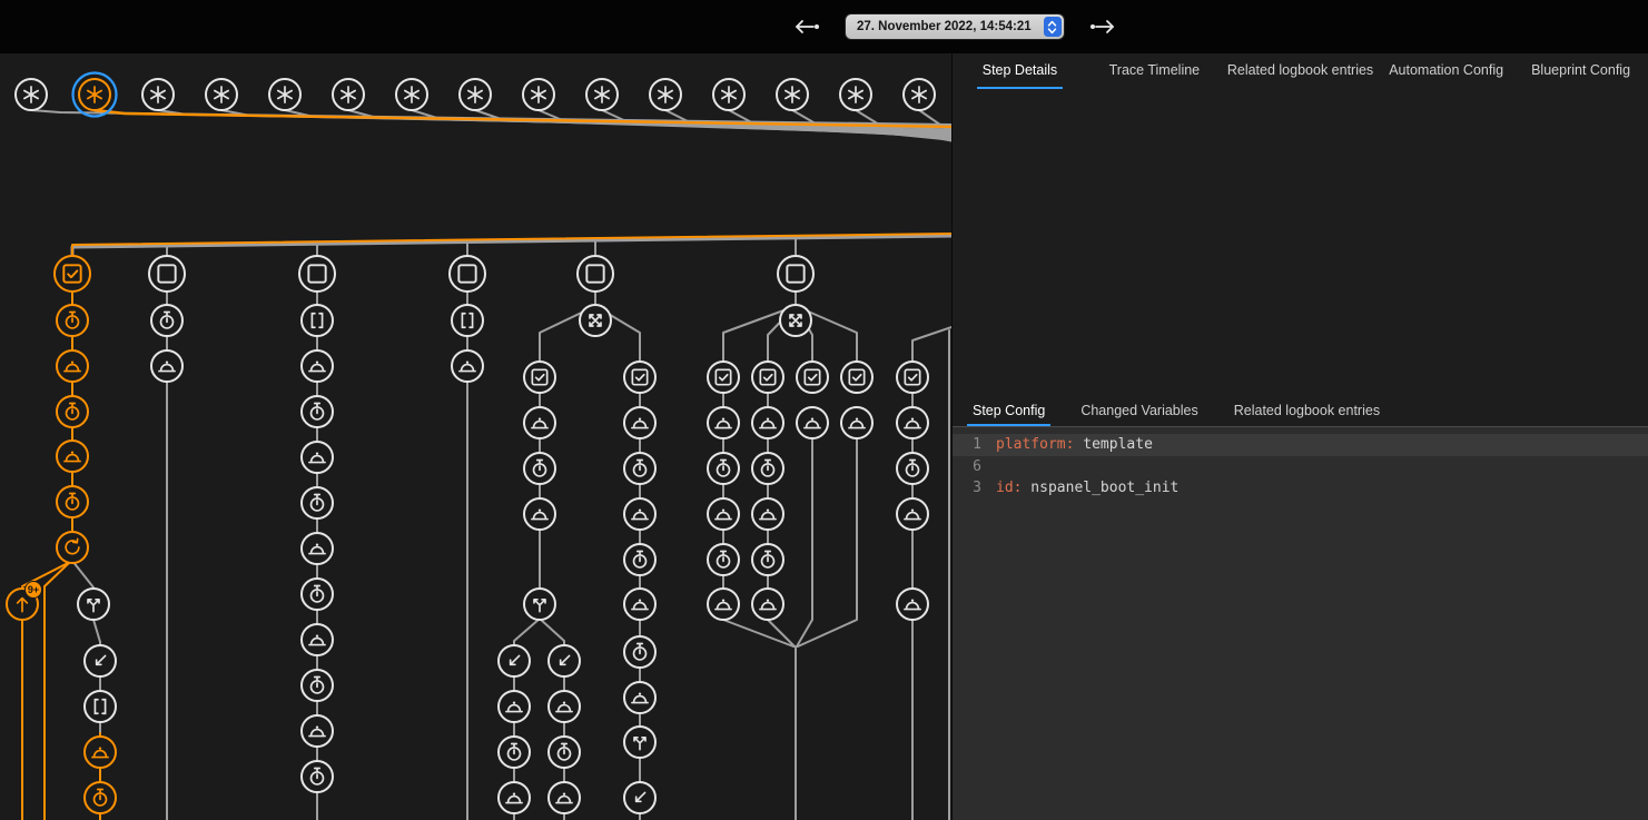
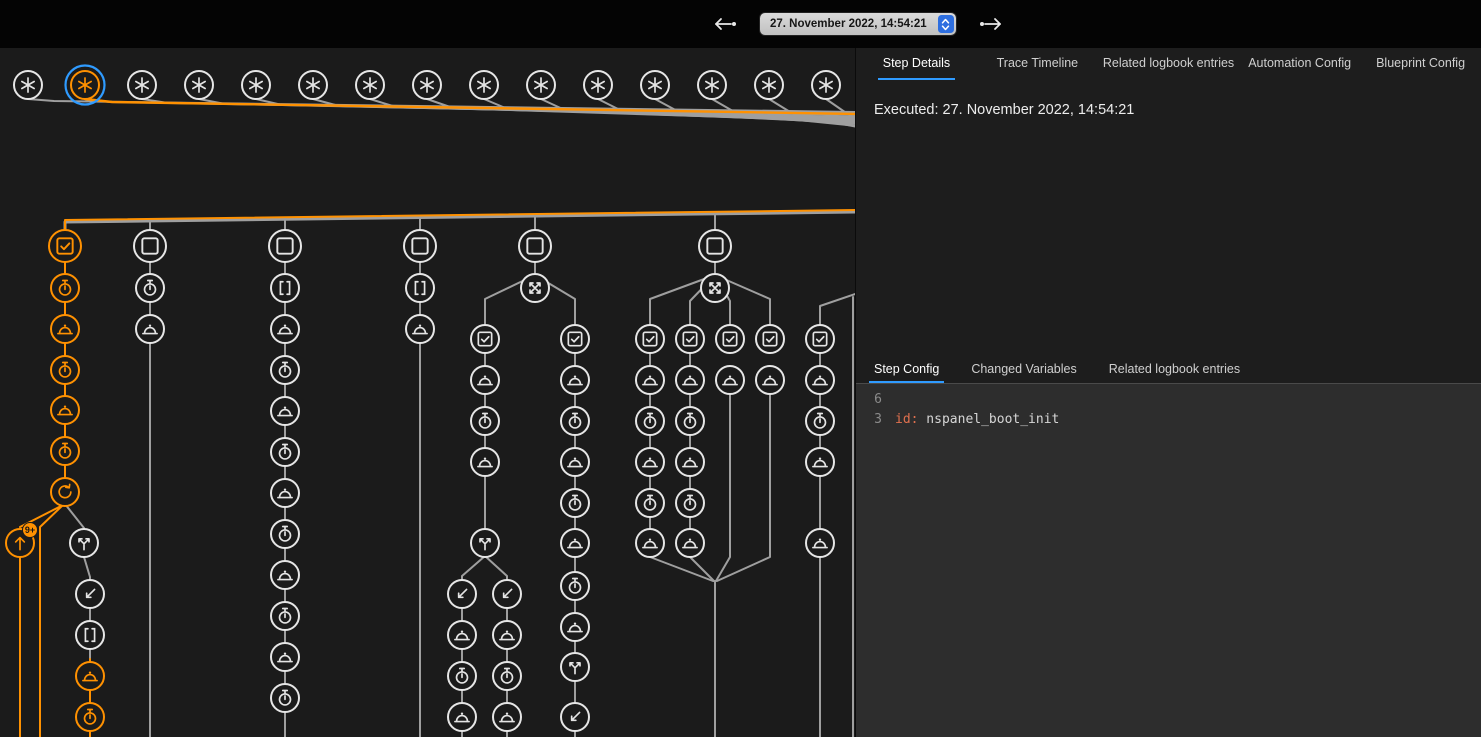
  9+
  27. November 2022, 14:54:21
  Step Details
  Trace Timeline
  Related logbook entries
  Automation Config
  Blueprint Config
+ Executed: 27. November 2022, 14:54:21
  Step Config
  Changed Variables
  Related logbook entries
- 1
- platform: template
  6
  3
  id: nspanel_boot_init
